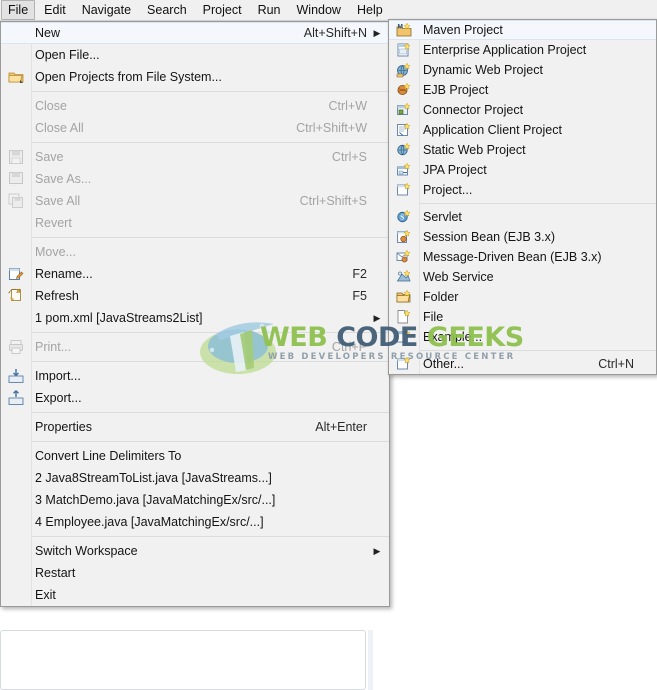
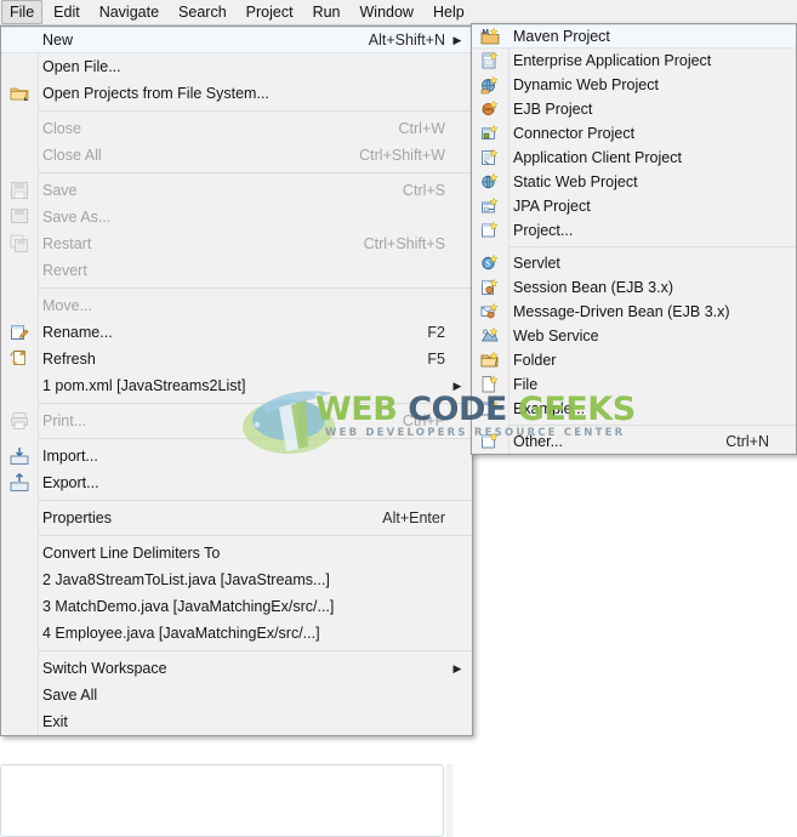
  File
  Edit
  Navigate
  Search
  Project
  Run
  Window
  Help
  New
  Alt+Shift+N
  ▶
  Open File...
  Open Projects from File System...
  Close
  Ctrl+W
  Close All
  Ctrl+Shift+W
  Save
  Ctrl+S
  Save As...
- Save All
+ Restart
  Ctrl+Shift+S
  Revert
  Move...
  Rename...
  F2
  Refresh
  F5
  1 pom.xml [JavaStreams2List]
  ▶
  Print...
  Ctrl+P
  Import...
  Export...
  Properties
  Alt+Enter
  Convert Line Delimiters To
  2 Java8StreamToList.java [JavaStreams...]
  3 MatchDemo.java [JavaMatchingEx/src/...]
  4 Employee.java [JavaMatchingEx/src/...]
  Switch Workspace
  ▶
- Restart
+ Save All
  Exit
  Maven Project
  Enterprise Application Project
  Dynamic Web Project
  EJB Project
  Connector Project
  Application Client Project
  Static Web Project
  JPA Project
  Project...
  S
  Servlet
  Session Bean (EJB 3.x)
  Message-Driven Bean (EJB 3.x)
  Web Service
  Folder
  File
  Example...
  Other...
  Ctrl+N
  WEB CODE GEEKS
  WEB DEVELOPERS RESOURCE CENTER
